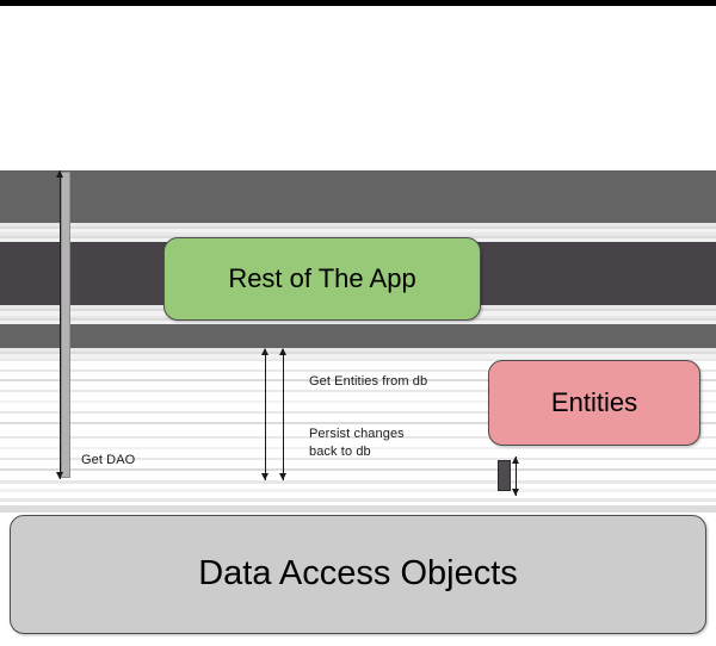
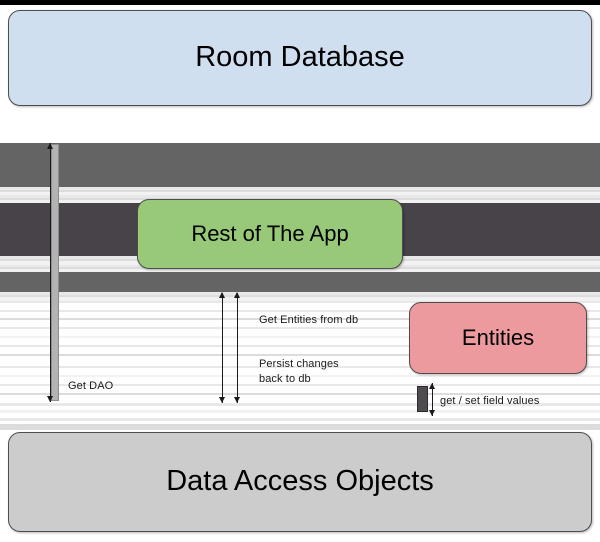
  Get Entities from db
  Persist changes
  back to db
  Get DAO
+ get / set field values
+ Room Database
  Rest of The App
  Entities
  Data Access Objects
